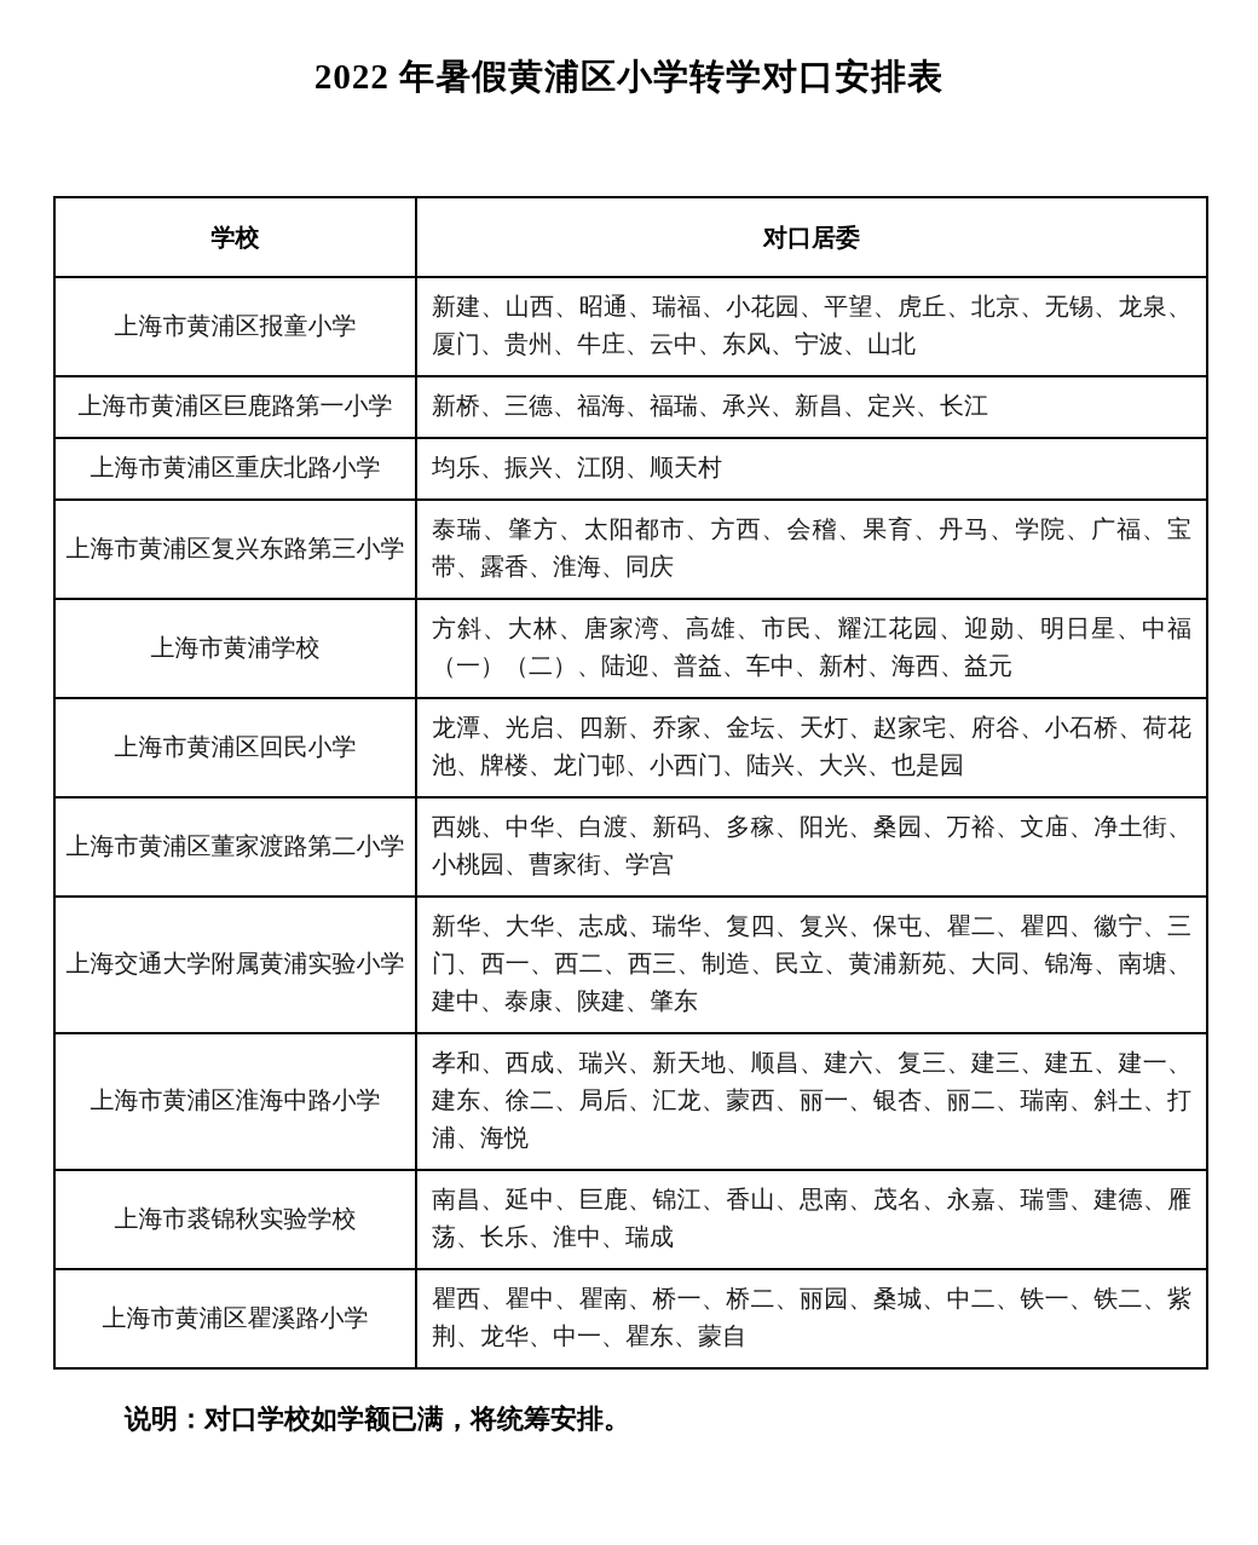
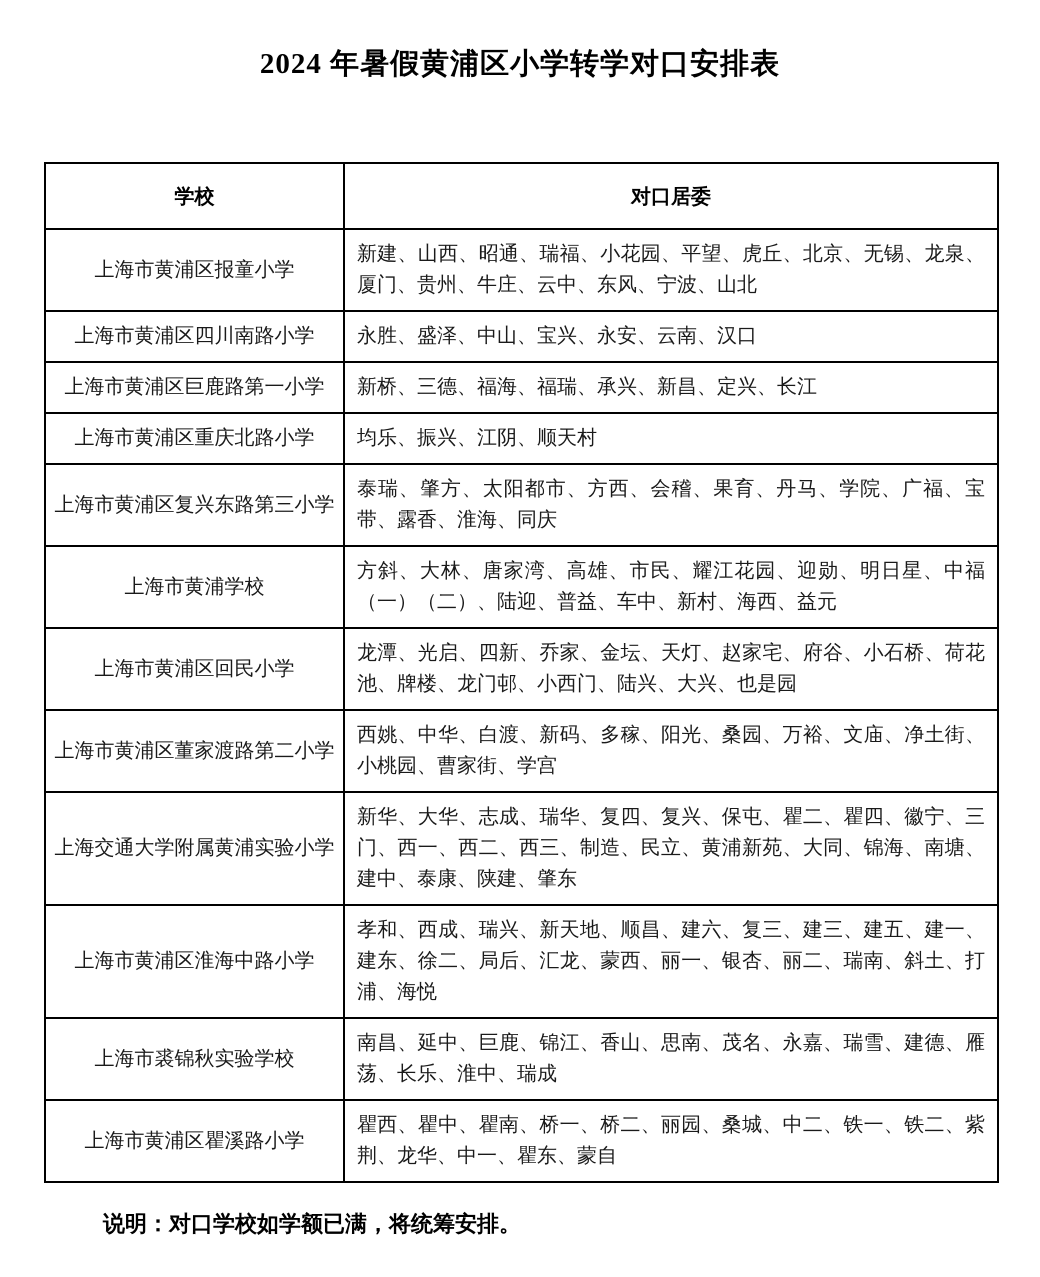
- 2022 年暑假黄浦区小学转学对口安排表
+ 2024 年暑假黄浦区小学转学对口安排表
  学校	对口居委
  上海市黄浦区报童小学	新建、山西、昭通、瑞福、小花园、平望、虎丘、北京、无锡、龙泉、厦门、贵州、牛庄、云中、东风、宁波、山北
+ 上海市黄浦区四川南路小学	永胜、盛泽、中山、宝兴、永安、云南、汉口
  上海市黄浦区巨鹿路第一小学	新桥、三德、福海、福瑞、承兴、新昌、定兴、长江
  上海市黄浦区重庆北路小学	均乐、振兴、江阴、顺天村
  上海市黄浦区复兴东路第三小学	泰瑞、肇方、太阳都市、方西、会稽、果育、丹马、学院、广福、宝带、露香、淮海、同庆
  上海市黄浦学校	方斜、大林、唐家湾、高雄、市民、耀江花园、迎勋、明日星、中福（一）（二）、陆迎、普益、车中、新村、海西、益元
  上海市黄浦区回民小学	龙潭、光启、四新、乔家、金坛、天灯、赵家宅、府谷、小石桥、荷花池、牌楼、龙门邨、小西门、陆兴、大兴、也是园
  上海市黄浦区董家渡路第二小学	西姚、中华、白渡、新码、多稼、阳光、桑园、万裕、文庙、净土街、小桃园、曹家街、学宫
  上海交通大学附属黄浦实验小学	新华、大华、志成、瑞华、复四、复兴、保屯、瞿二、瞿四、徽宁、三门、西一、西二、西三、制造、民立、黄浦新苑、大同、锦海、南塘、建中、泰康、陕建、肇东
  上海市黄浦区淮海中路小学	孝和、西成、瑞兴、新天地、顺昌、建六、复三、建三、建五、建一、建东、徐二、局后、汇龙、蒙西、丽一、银杏、丽二、瑞南、斜土、打浦、海悦
  上海市裘锦秋实验学校	南昌、延中、巨鹿、锦江、香山、思南、茂名、永嘉、瑞雪、建德、雁荡、长乐、淮中、瑞成
  上海市黄浦区瞿溪路小学	瞿西、瞿中、瞿南、桥一、桥二、丽园、桑城、中二、铁一、铁二、紫荆、龙华、中一、瞿东、蒙自
  说明：对口学校如学额已满，将统筹安排。
